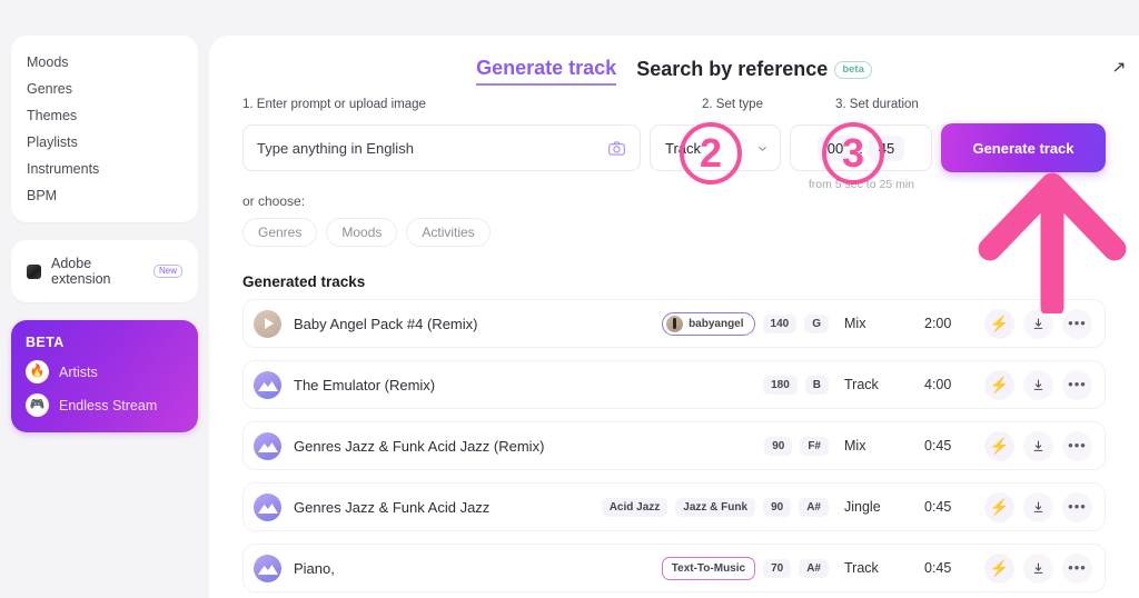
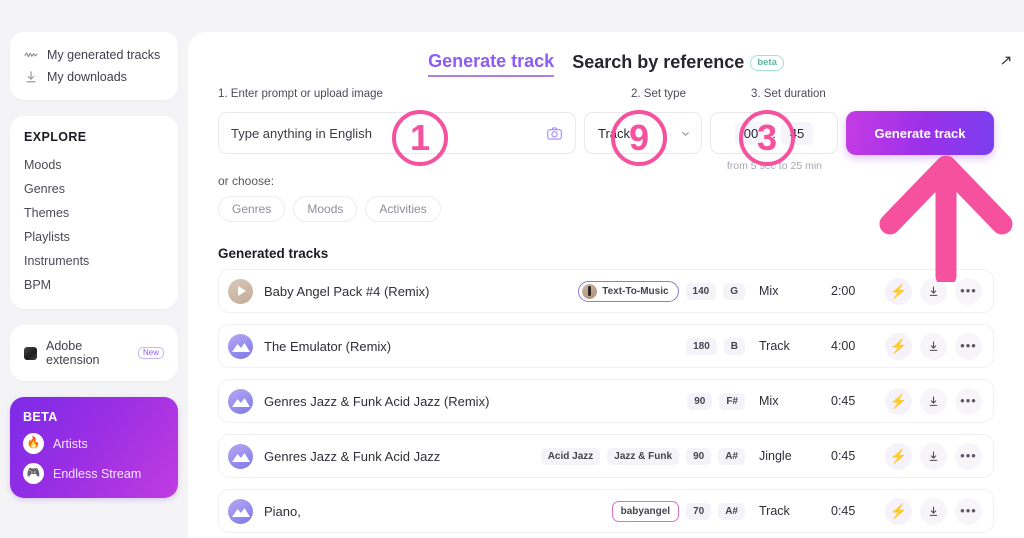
+ My generated tracks
+ My downloads
+ EXPLORE
  Moods
  Genres
  Themes
  Playlists
  Instruments
  BPM
  Adobe extension
  New
  BETA
  🔥
  Artists
  🎮
  Endless Stream
  Generate track
  Search by reference beta
  1. Enter prompt or upload image
  2. Set type
  3. Set duration
  Type anything in English
  Track
  00
  :
  45
  Generate track
  from 5 sec to 25 min
  or choose:
  Genres
  Moods
  Activities
  Generated tracks
  Baby Angel Pack #4 (Remix)
- babyangel
+ Text-To-Music
  140
  G
  Mix
  2:00
  ⚡
  •••
  The Emulator (Remix)
  180
  B
  Track
  4:00
  ⚡
  •••
  Genres Jazz & Funk Acid Jazz (Remix)
  90
  F#
  Mix
  0:45
  ⚡
  •••
  Genres Jazz & Funk Acid Jazz
  Acid Jazz
  Jazz & Funk
  90
  A#
  Jingle
  0:45
  ⚡
  •••
  Piano,
- Text-To-Music
+ babyangel
  70
  A#
  Track
  0:45
  ⚡
  •••
+ 1
- 2
+ 9
  3
